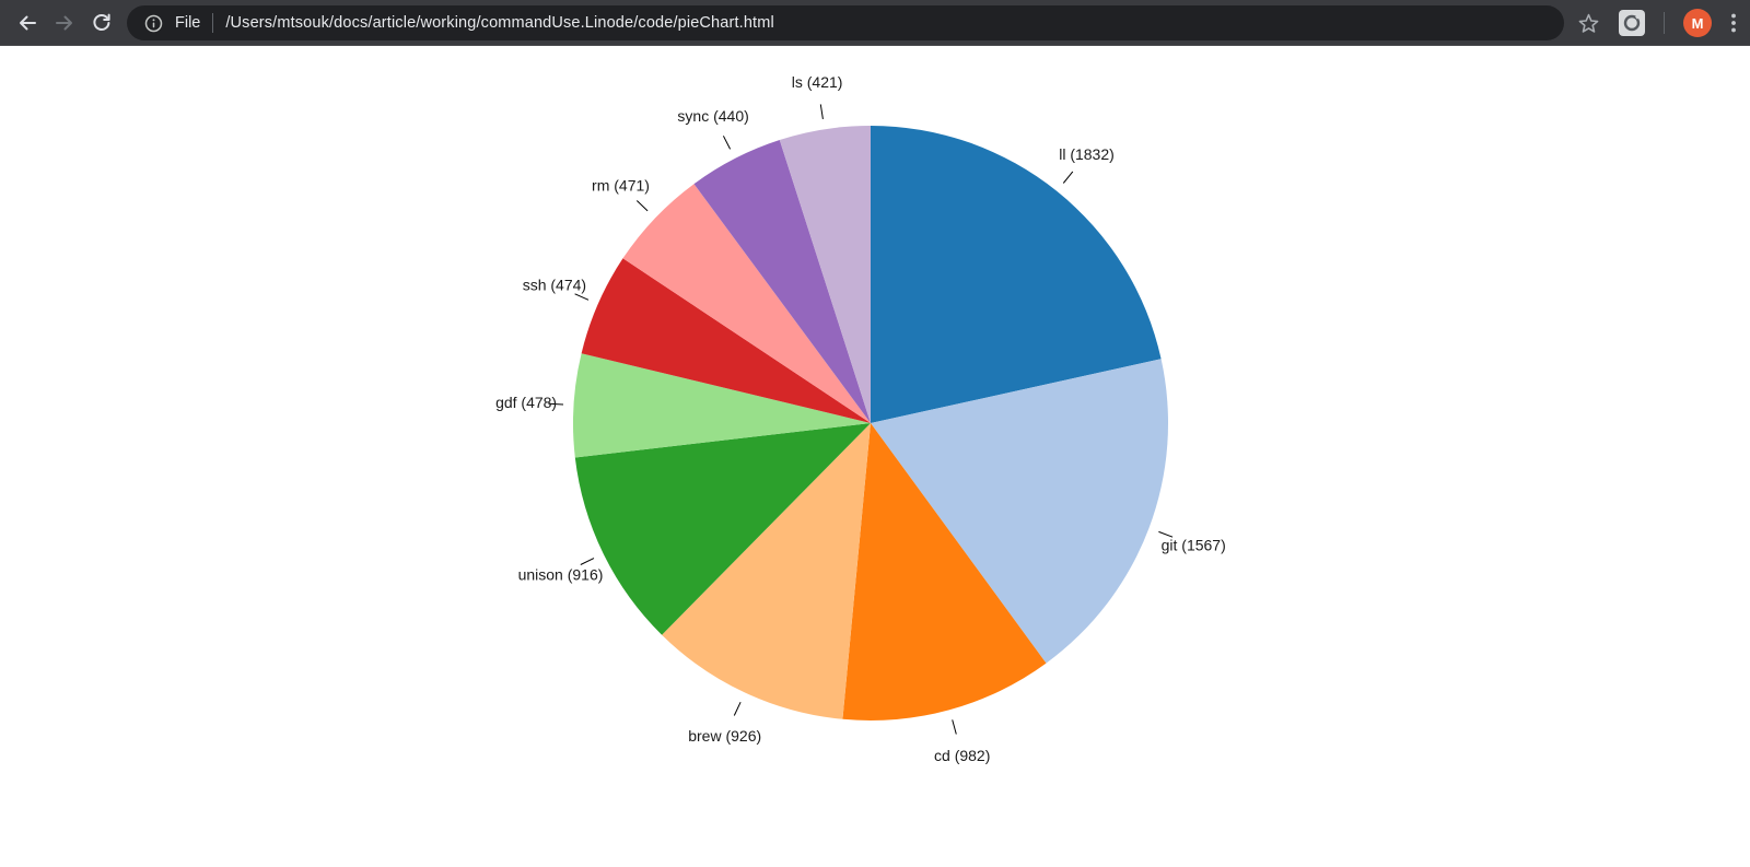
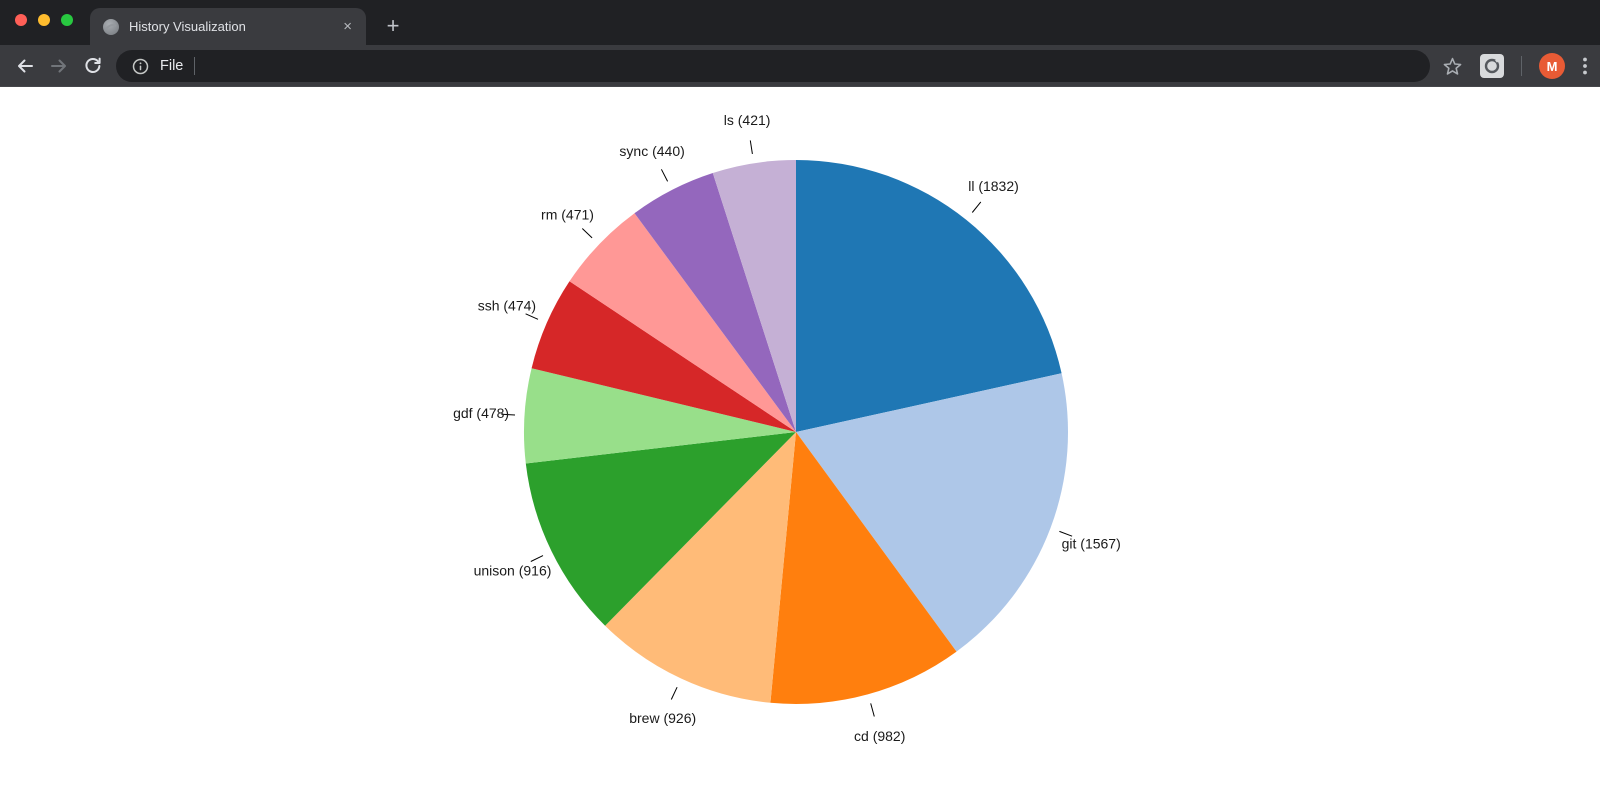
+ History Visualization
+ ×
+ +
  File
- /Users/mtsouk/docs/article/working/commandUse.Linode/code/pieChart.html
  M
  ll (1832)
  git (1567)
  cd (982)
  brew (926)
  unison (916)
  gdf (478)
  ssh (474)
  rm (471)
  sync (440)
  ls (421)
